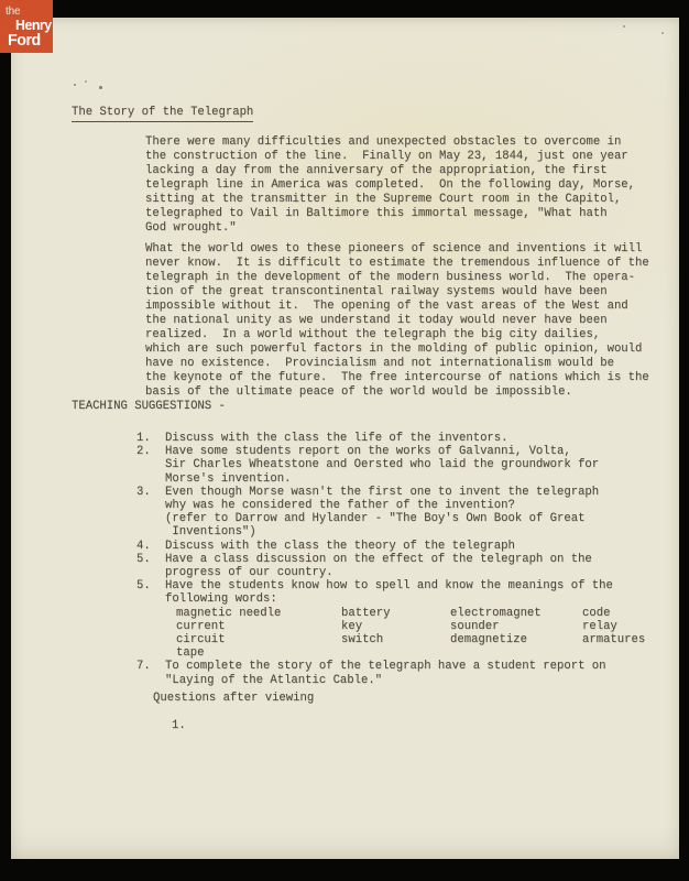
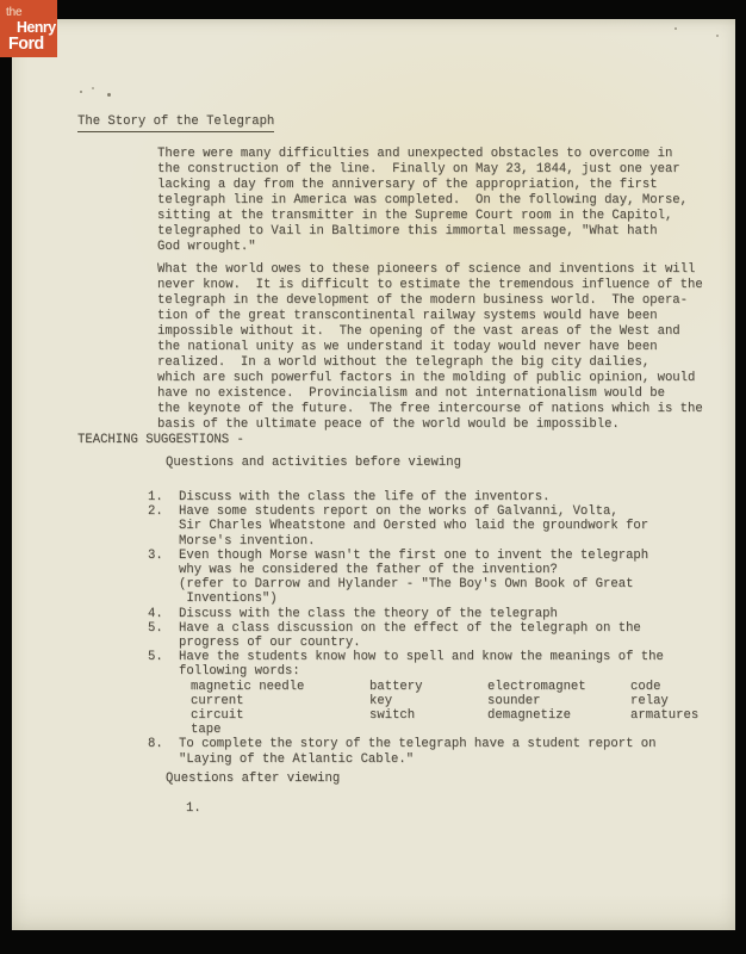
  The Story of the Telegraph
  There were many difficulties and unexpected obstacles to overcome in
  the construction of the line. Finally on May 23, 1844, just one year
  lacking a day from the anniversary of the appropriation, the first
  telegraph line in America was completed. On the following day, Morse,
  sitting at the transmitter in the Supreme Court room in the Capitol,
  telegraphed to Vail in Baltimore this immortal message, "What hath
  God wrought."
  What the world owes to these pioneers of science and inventions it will
  never know. It is difficult to estimate the tremendous influence of the
  telegraph in the development of the modern business world. The opera-
  tion of the great transcontinental railway systems would have been
  impossible without it. The opening of the vast areas of the West and
  the national unity as we understand it today would never have been
  realized. In a world without the telegraph the big city dailies,
  which are such powerful factors in the molding of public opinion, would
  have no existence. Provincialism and not internationalism would be
  the keynote of the future. The free intercourse of nations which is the
  basis of the ultimate peace of the world would be impossible.
  TEACHING SUGGESTIONS -
+ Questions and activities before viewing
  1.
  Discuss with the class the life of the inventors.
  2.
  Have some students report on the works of Galvanni, Volta,
  Sir Charles Wheatstone and Oersted who laid the groundwork for
  Morse's invention.
  3.
  Even though Morse wasn't the first one to invent the telegraph
  why was he considered the father of the invention?
  (refer to Darrow and Hylander - "The Boy's Own Book of Great
  Inventions")
  4.
  Discuss with the class the theory of the telegraph
  5.
  Have a class discussion on the effect of the telegraph on the
  progress of our country.
  5.
  Have the students know how to spell and know the meanings of the
  following words:
  magnetic needle
  battery
  electromagnet
  code
  current
  key
  sounder
  relay
  circuit
  switch
  demagnetize
  armatures
  tape
- 7.
+ 8.
  To complete the story of the telegraph have a student report on
  "Laying of the Atlantic Cable."
  Questions after viewing
  1.
  the
  Henry
  Ford
